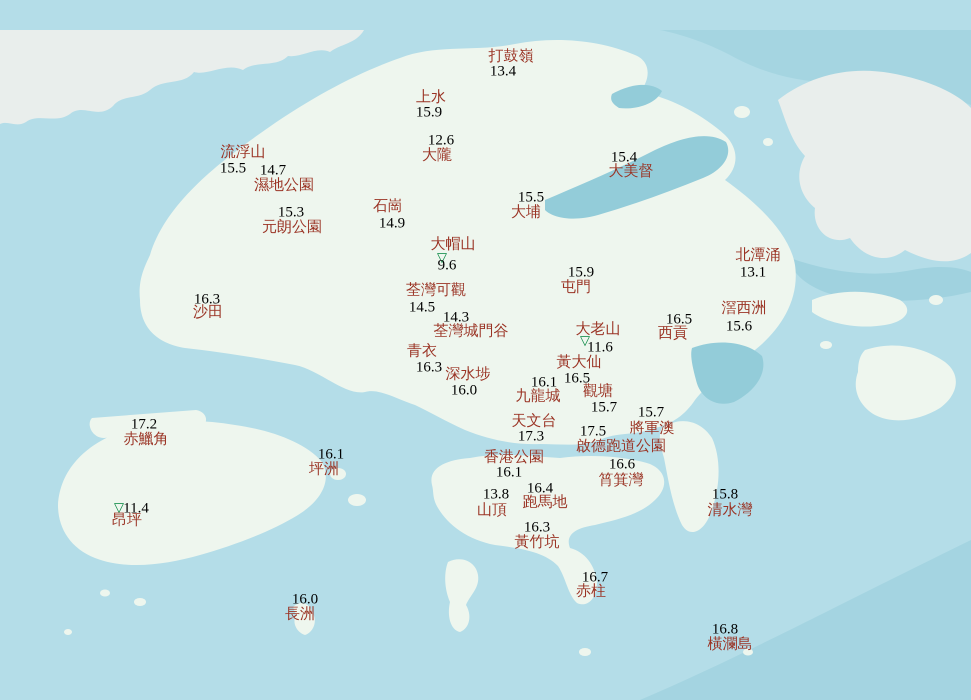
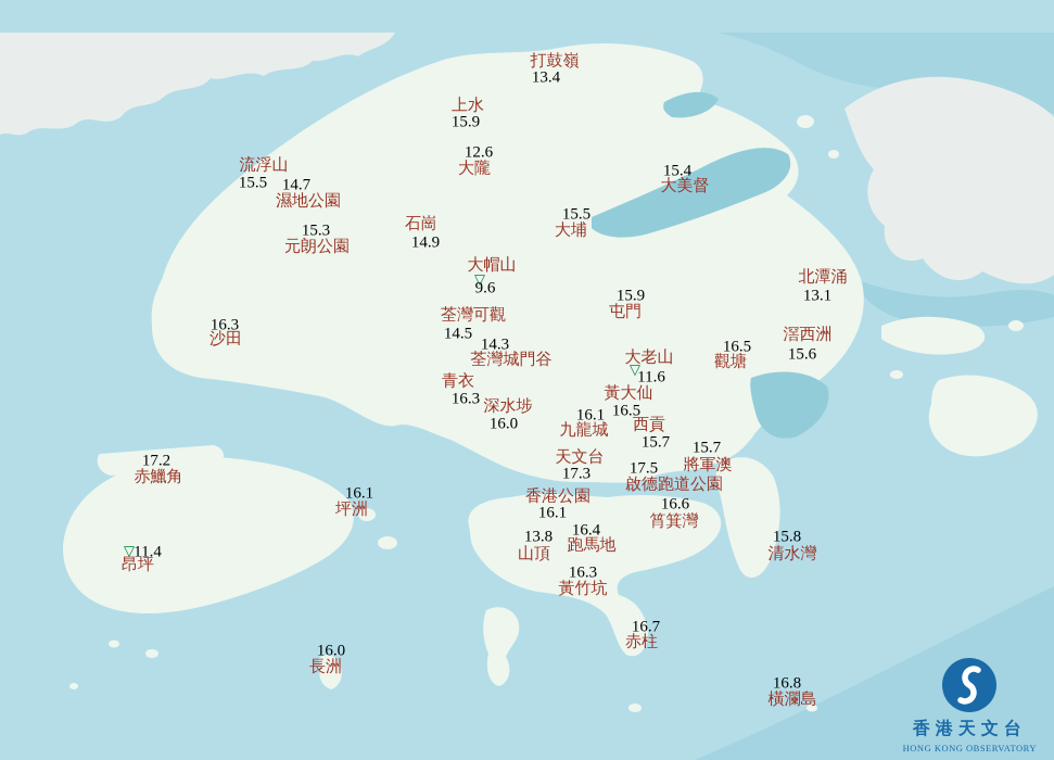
  打鼓嶺
  13.4
  上水
  15.9
  大隴
  12.6
  流浮山
  15.5
  濕地公園
  14.7
  大美督
  15.4
  大埔
  15.5
  石崗
  14.9
  元朗公園
  15.3
  ▽
  大帽山
  9.6
  北潭涌
  13.1
  屯門
  15.9
  荃灣可觀
  14.5
  沙田
  16.3
  滘西洲
  15.6
- 西貢
+ 觀塘
  16.5
  荃灣城門谷
  14.3
  ▽
  大老山
  11.6
  青衣
  16.3
  黃大仙
  16.5
  深水埗
  16.0
  九龍城
  16.1
- 觀塘
+ 西貢
  15.7
  赤鱲角
  17.2
  天文台
  17.3
  將軍澳
  15.7
  啟德跑道公園
  17.5
  坪洲
  16.1
  香港公園
  16.1
  筲箕灣
  16.6
  山頂
  13.8
  跑馬地
  16.4
  ▽
  昂坪
  11.4
  清水灣
  15.8
  黃竹坑
  16.3
  赤柱
  16.7
  長洲
  16.0
  橫瀾島
  16.8
+ 香港天文台
+ HONG KONG OBSERVATORY
